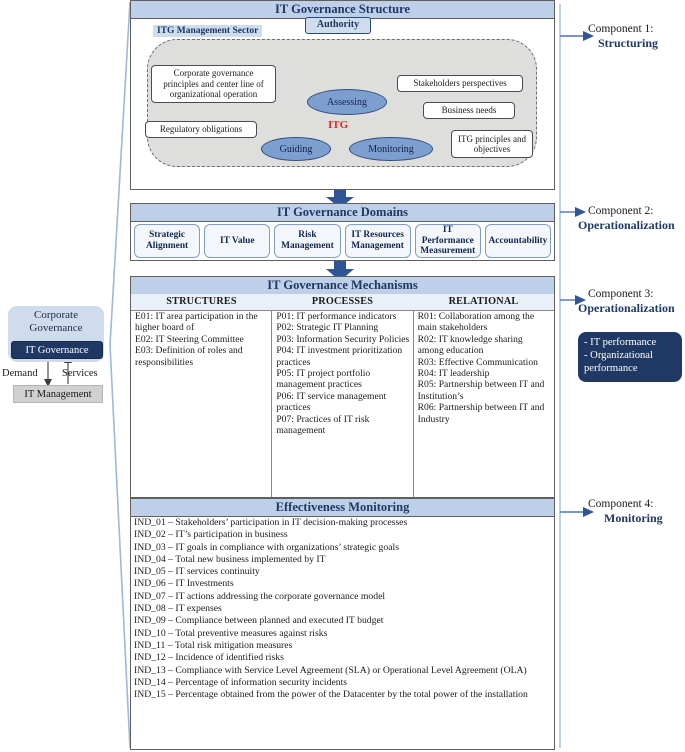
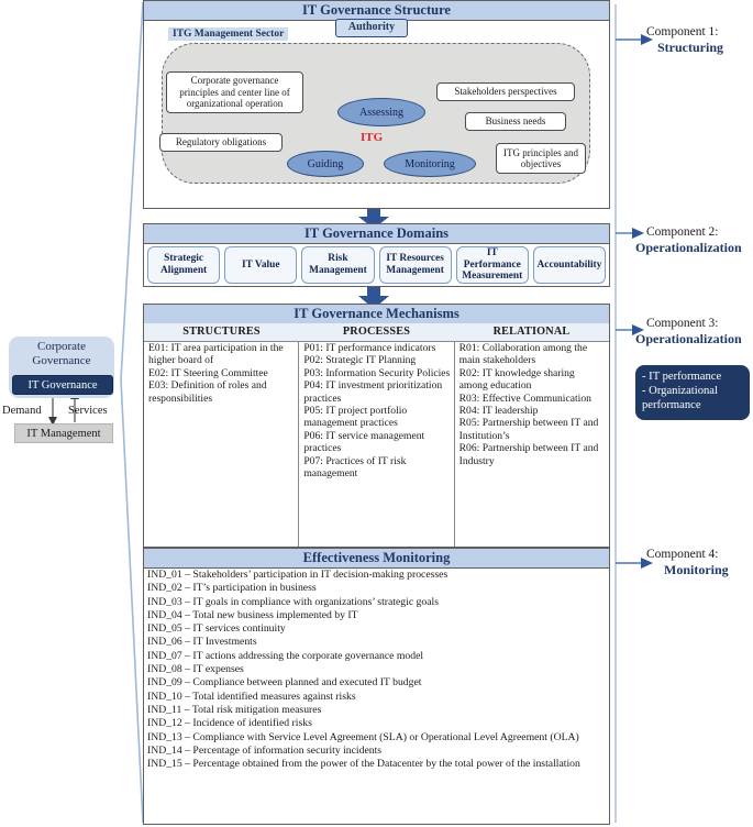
  IT Governance Structure
  ITG Management Sector
  Authority
  Corporate governance principles and center line of organizational operation
  Regulatory obligations
  Stakeholders perspectives
  Business needs
  ITG principles and objectives
  Assessing
  Guiding
  Monitoring
  ITG
  IT Governance Domains
  Strategic Alignment
  IT Value
  Risk Management
  IT Resources Management
  IT Performance Measurement
  Accountability
  IT Governance Mechanisms
  STRUCTURES
  PROCESSES
  RELATIONAL
  E01: IT area participation in the higher board of
  E02: IT Steering Committee
  E03: Definition of roles and responsibilities
  P01: IT performance indicators
  P02: Strategic IT Planning
  P03: Information Security Policies
  P04: IT investment prioritization practices
  P05: IT project portfolio management practices
  P06: IT service management practices
  P07: Practices of IT risk management
  R01: Collaboration among the main stakeholders
  R02: IT knowledge sharing among education
  R03: Effective Communication
  R04: IT leadership
  R05: Partnership between IT and Institution’s
  R06: Partnership between IT and Industry
  Effectiveness Monitoring
  IND_01 – Stakeholders’ participation in IT decision-making processes
  IND_02 – IT’s participation in business
  IND_03 – IT goals in compliance with organizations’ strategic goals
  IND_04 – Total new business implemented by IT
  IND_05 – IT services continuity
  IND_06 – IT Investments
  IND_07 – IT actions addressing the corporate governance model
  IND_08 – IT expenses
  IND_09 – Compliance between planned and executed IT budget
- IND_10 – Total preventive measures against risks
+ IND_10 – Total identified measures against risks
  IND_11 – Total risk mitigation measures
  IND_12 – Incidence of identified risks
  IND_13 – Compliance with Service Level Agreement (SLA) or Operational Level Agreement (OLA)
  IND_14 – Percentage of information security incidents
  IND_15 – Percentage obtained from the power of the Datacenter by the total power of the installation
  Corporate
  Governance
  IT Governance
  IT Management
  Demand
  Services
  Component 1:
  Structuring
  Component 2:
  Operationalization
  Component 3:
  Operationalization
  - IT performance
  - Organizational
  performance
  Component 4:
  Monitoring
